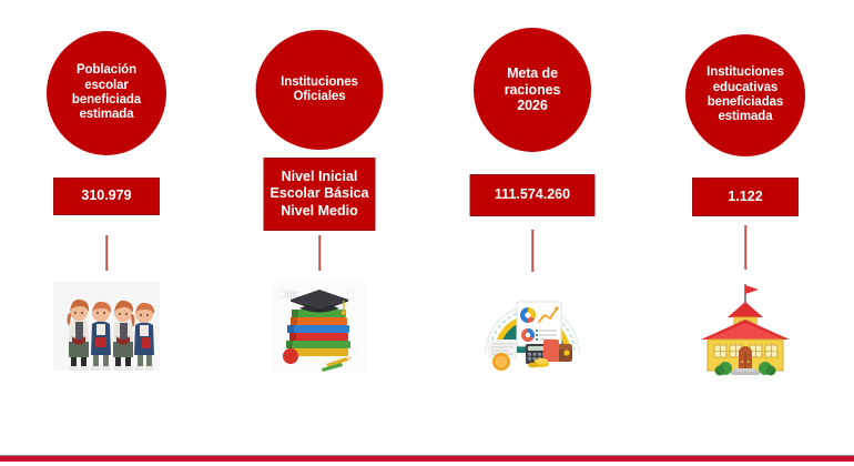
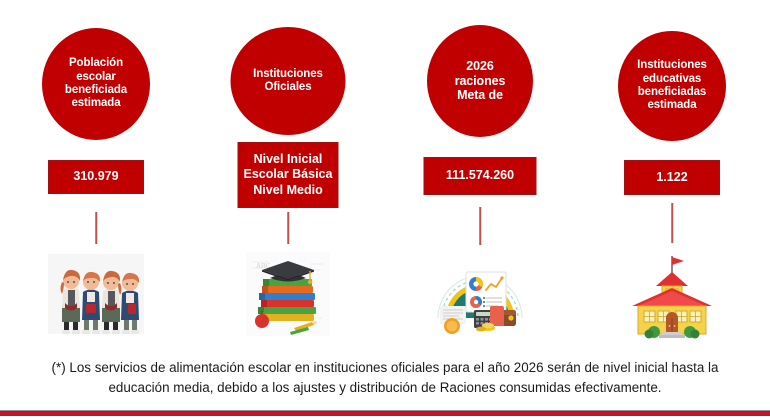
  Población
  escolar
  beneficiada
  estimada
  310.979
  Instituciones
  Oficiales
  Nivel Inicial
  Escolar Básica
  Nivel Medio
  ABC
- Meta de
+ 2026
  raciones
- 2026
+ Meta de
  111.574.260
  Instituciones
  educativas
  beneficiadas
  estimada
  1.122
+ (*) Los servicios de alimentación escolar en instituciones oficiales para el año 2026 serán de nivel inicial hasta la
+ educación media, debido a los ajustes y distribución de Raciones consumidas efectivamente.
